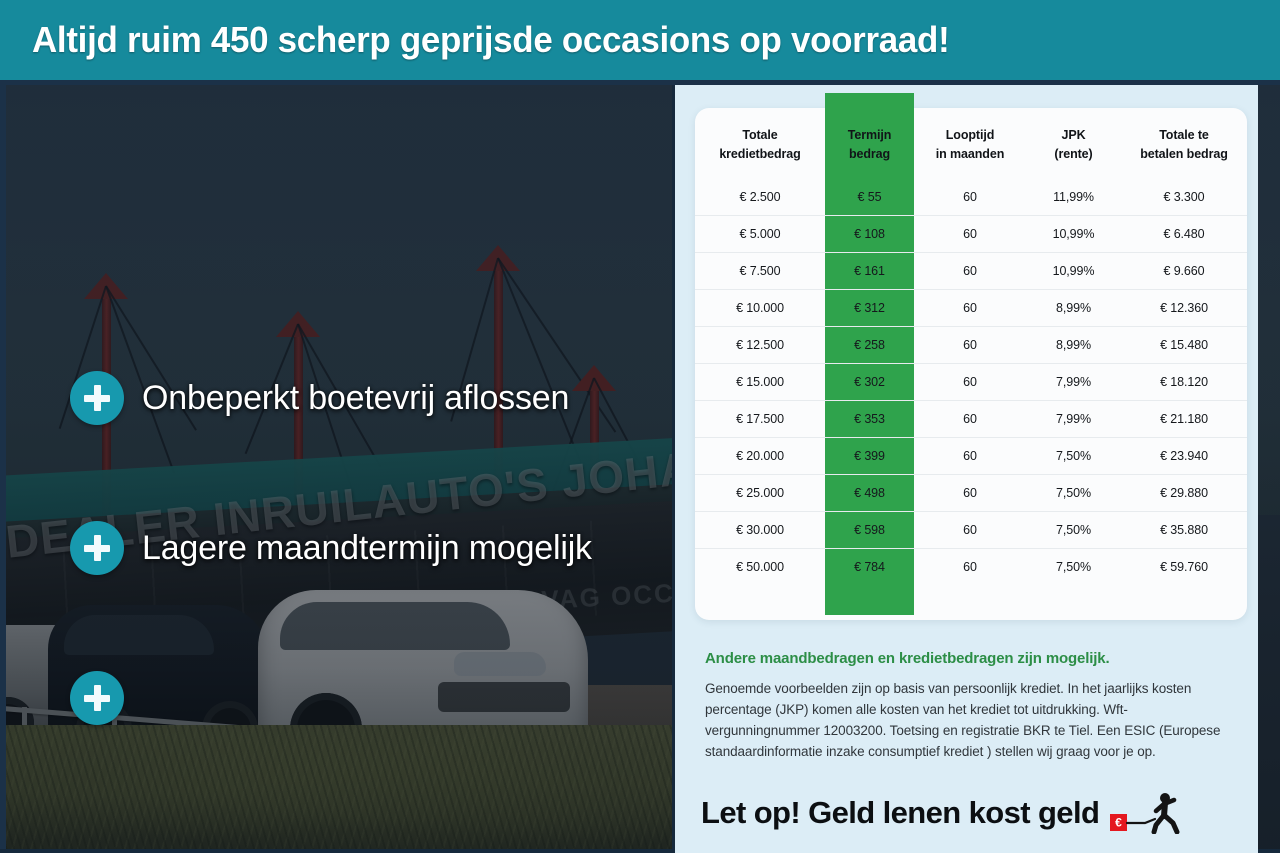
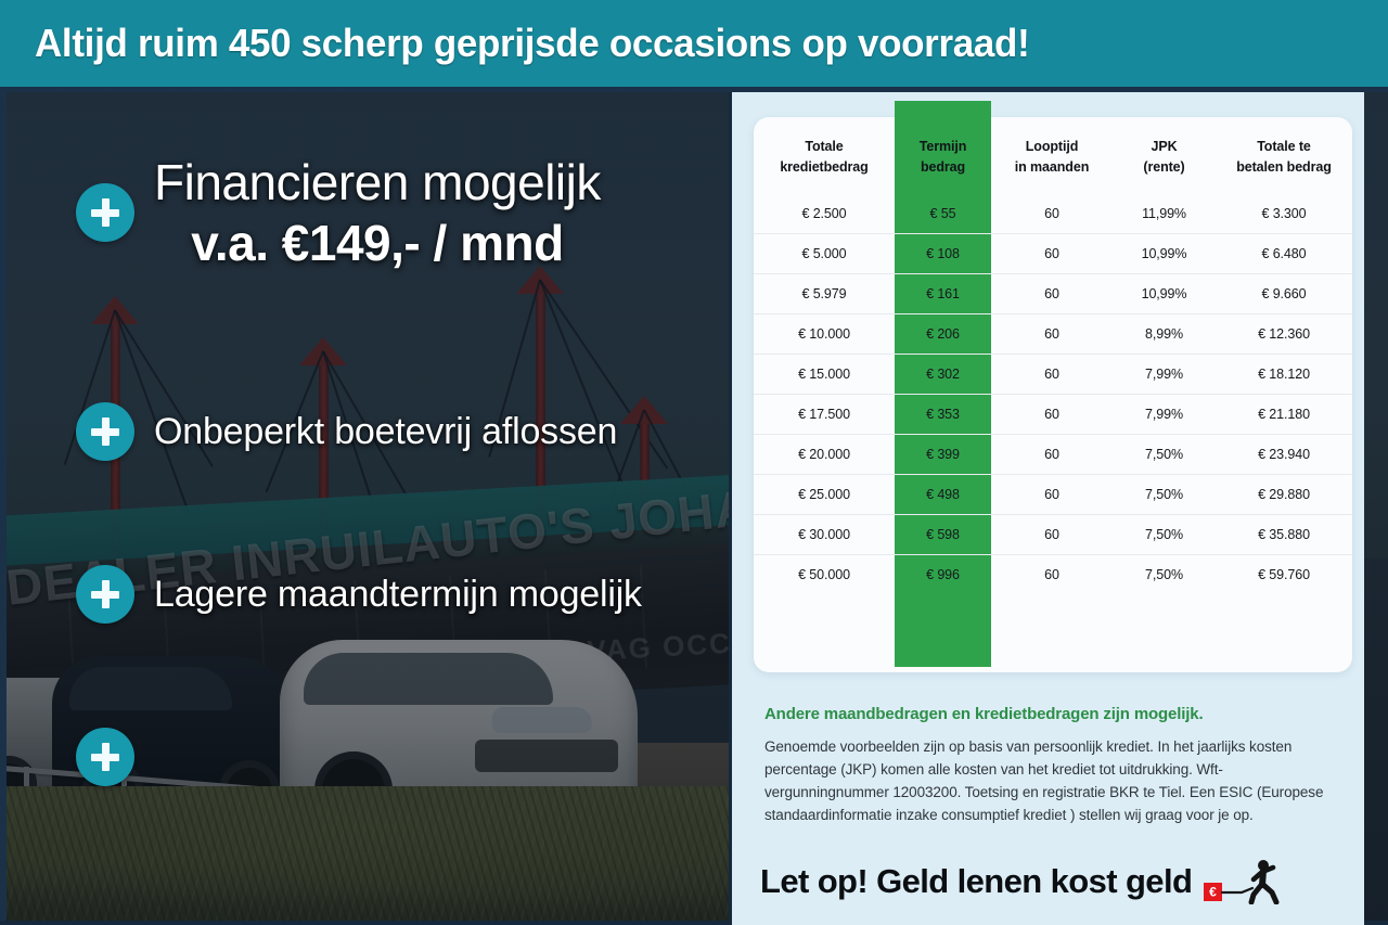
  Altijd ruim 450 scherp geprijsde occasions op voorraad!
+ Financieren mogelijk
+ v.a. €149,- / mnd
  Onbeperkt boetevrij aflossen
  Lagere maandtermijn mogelijk
  Totale kredietbedrag	Termijn bedrag	Looptijd in maanden	JPK (rente)	Totale te betalen bedrag
  € 2.500	€ 55	60	11,99%	€ 3.300
  € 5.000	€ 108	60	10,99%	€ 6.480
- € 7.500	€ 161	60	10,99%	€ 9.660
+ € 5.979	€ 161	60	10,99%	€ 9.660
- € 10.000	€ 312	60	8,99%	€ 12.360
+ € 10.000	€ 206	60	8,99%	€ 12.360
- € 12.500	€ 258	60	8,99%	€ 15.480
  € 15.000	€ 302	60	7,99%	€ 18.120
  € 17.500	€ 353	60	7,99%	€ 21.180
  € 20.000	€ 399	60	7,50%	€ 23.940
  € 25.000	€ 498	60	7,50%	€ 29.880
  € 30.000	€ 598	60	7,50%	€ 35.880
- € 50.000	€ 784	60	7,50%	€ 59.760
+ € 50.000	€ 996	60	7,50%	€ 59.760
  Andere maandbedragen en kredietbedragen zijn mogelijk.
  Genoemde voorbeelden zijn op basis van persoonlijk krediet. In het jaarlijks kosten percentage (JKP) komen alle kosten van het krediet tot uitdrukking. Wft-vergunningnummer 12003200. Toetsing en registratie BKR te Tiel. Een ESIC (Europese standaardinformatie inzake consumptief krediet ) stellen wij graag voor je op.
  Let op! Geld lenen kost geld
  €
